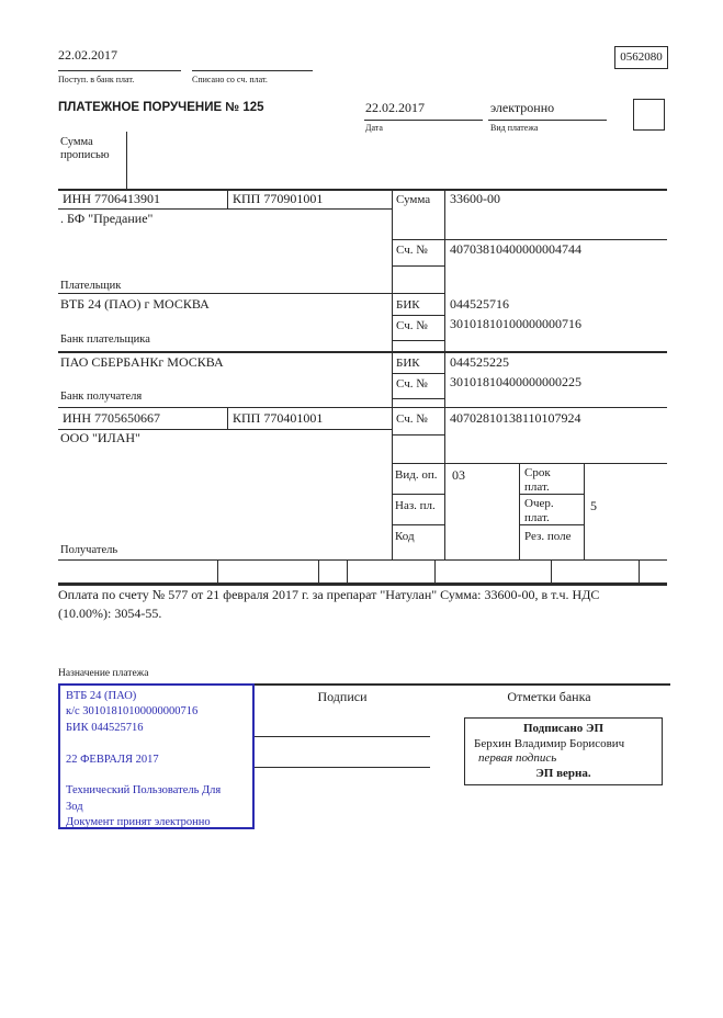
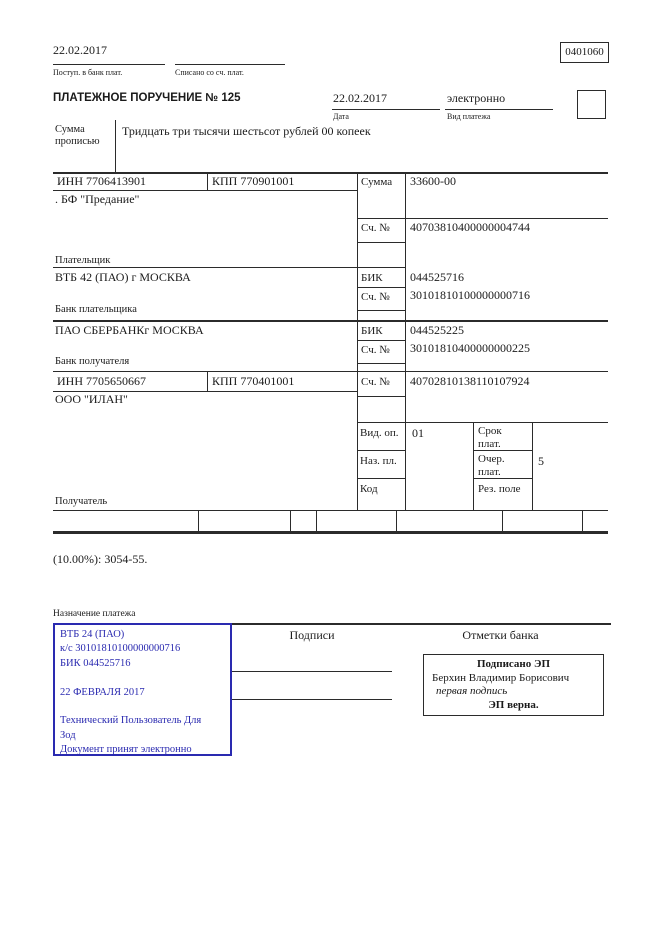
  22.02.2017
  Поступ. в банк плат.
  Списано со сч. плат.
- 0562080
+ 0401060
  ПЛАТЕЖНОЕ ПОРУЧЕНИЕ № 125
  22.02.2017
  Дата
  электронно
  Вид платежа
  Сумма
  прописью
+ Тридцать три тысячи шестьсот рублей 00 копеек
  ИНН 7706413901
  КПП 770901001
  Сумма
  33600-00
  . БФ "Предание"
  Сч. №
  40703810400000004744
  Плательщик
- ВТБ 24 (ПАО) г МОСКВА
+ ВТБ 42 (ПАО) г МОСКВА
  БИК
  044525716
  Сч. №
  30101810100000000716
  Банк плательщика
  ПАО СБЕРБАНКг МОСКВА
  БИК
  044525225
  Сч. №
  30101810400000000225
  Банк получателя
  ИНН 7705650667
  КПП 770401001
  Сч. №
  40702810138110107924
  ООО "ИЛАН"
  Получатель
  Вид. оп.
- 03
+ 01
  Срок
  плат.
  Наз. пл.
  Очер.
  плат.
  5
  Код
  Рез. поле
- Оплата по счету № 577 от 21 февраля 2017 г. за препарат "Натулан" Сумма: 33600-00, в т.ч. НДС
  (10.00%): 3054-55.
  Назначение платежа
  ВТБ 24 (ПАО)
  к/с 30101810100000000716
  БИК 044525716
  22 ФЕВРАЛЯ 2017
  Технический Пользователь Для
  Зод
  Документ принят электронно
  Подписи
  Отметки банка
  Подписано ЭП
  Берхин Владимир Борисович
  первая подпись
  ЭП верна.
